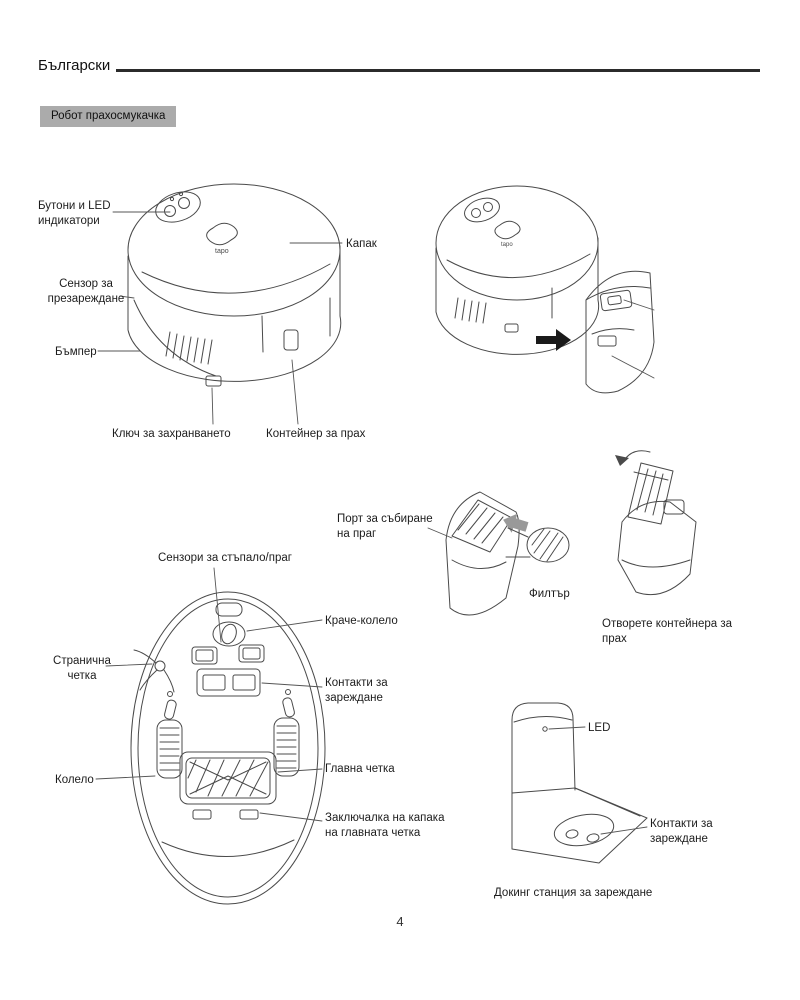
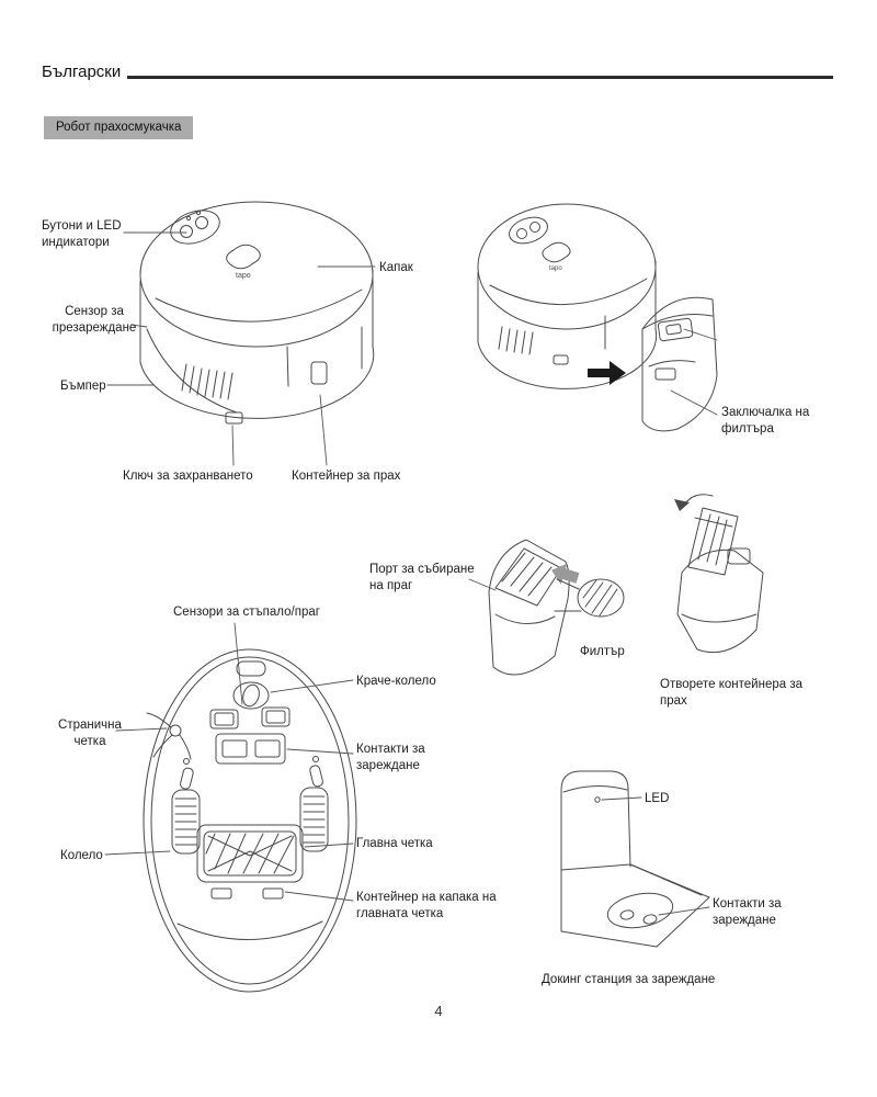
  Български
  Робот прахосмукачка
  Бутони и LED индикатори
  Капак
  Сензор за презареждане
  Бъмпер
  Ключ за захранването
  Контейнер за прах
+ Заключалка на филтъра
  Порт за събиране на праг
  Филтър
  Отворете контейнера за прах
  Сензори за стъпало/праг
  Краче-колело
  Странична четка
  Контакти за зареждане
  Колело
  Главна четка
- Заключалка на капака на главната четка
+ Контейнер на капака на главната четка
  LED
  Контакти за зареждане
  Докинг станция за зареждане
  4
